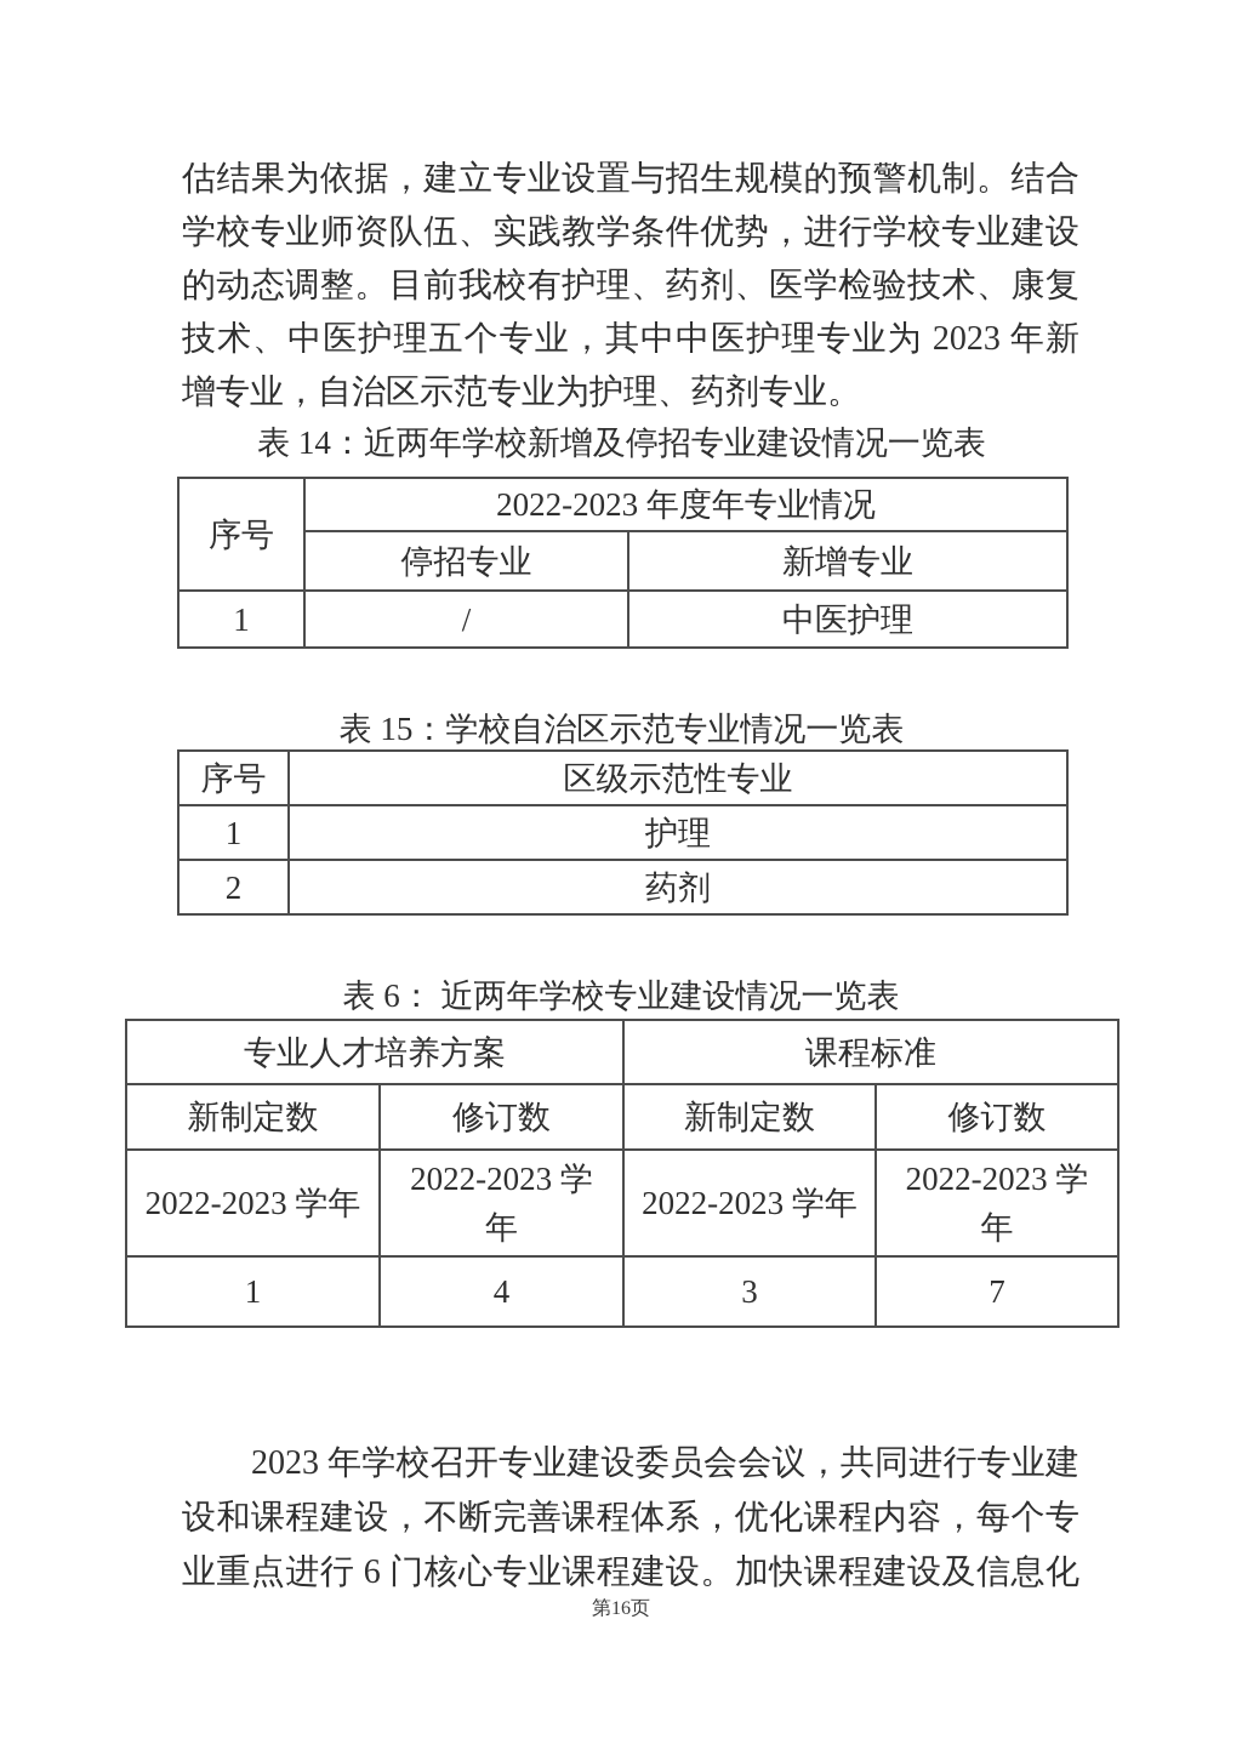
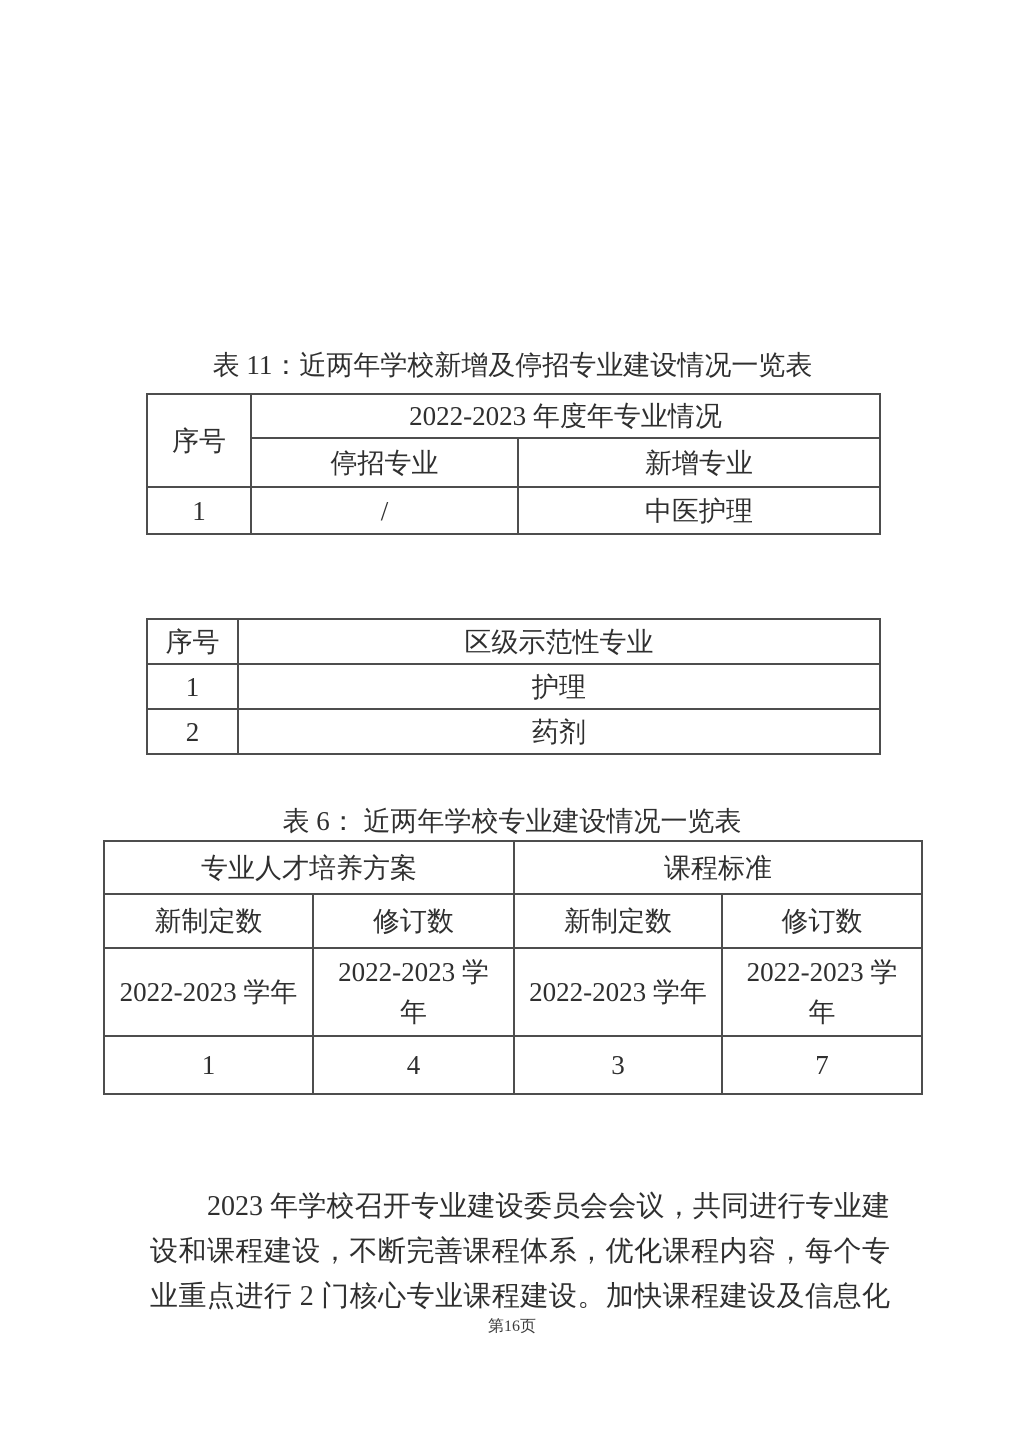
- 估结果为依据，建立专业设置与招生规模的预警机制。结合
- 学校专业师资队伍、实践教学条件优势，进行学校专业建设
- 的动态调整。目前我校有护理、药剂、医学检验技术、康复
- 技术、中医护理五个专业，其中中医护理专业为 2023 年新
- 增专业，自治区示范专业为护理、药剂专业。
- 表 14：近两年学校新增及停招专业建设情况一览表
+ 表 11：近两年学校新增及停招专业建设情况一览表
  序号	2022-2023 年度年专业情况
  停招专业	新增专业
  1	/	中医护理
- 表 15：学校自治区示范专业情况一览表
  序号	区级示范性专业
  1	护理
  2	药剂
  表 6： 近两年学校专业建设情况一览表
  专业人才培养方案	课程标准
  新制定数	修订数	新制定数	修订数
  2022-2023 学年	2022-2023 学年	2022-2023 学年	2022-2023 学年
  1	4	3	7
  2023 年学校召开专业建设委员会会议，共同进行专业建
  设和课程建设，不断完善课程体系，优化课程内容，每个专
- 业重点进行 6 门核心专业课程建设。加快课程建设及信息化
+ 业重点进行 2 门核心专业课程建设。加快课程建设及信息化
  第16页
